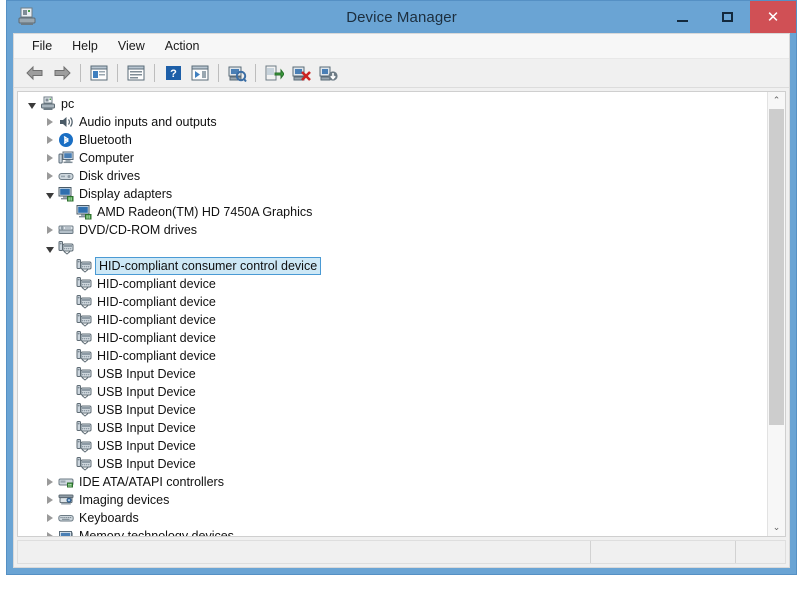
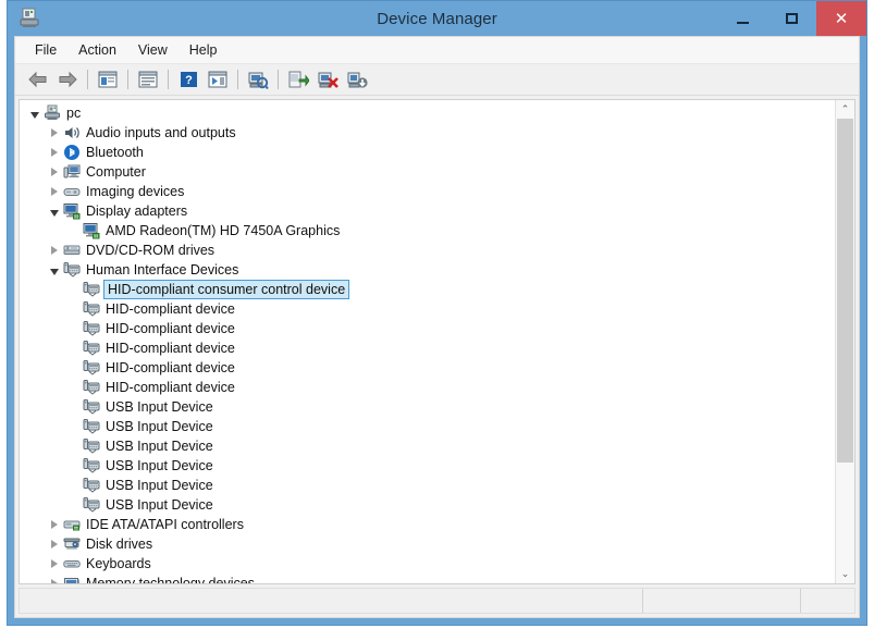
  Device Manager
  ✕
  File
- Help
+ Action
  View
- Action
+ Help
  ?
  pc
  Audio inputs and outputs
  Bluetooth
  Computer
- Disk drives
+ Imaging devices
  Display adapters
  AMD Radeon(TM) HD 7450A Graphics
  DVD/CD-ROM drives
+ Human Interface Devices
  HID-compliant consumer control device
  HID-compliant device
  HID-compliant device
  HID-compliant device
  HID-compliant device
  HID-compliant device
  USB Input Device
  USB Input Device
  USB Input Device
  USB Input Device
  USB Input Device
  USB Input Device
  IDE ATA/ATAPI controllers
- Imaging devices
+ Disk drives
  Keyboards
  ⌃
  ⌄
